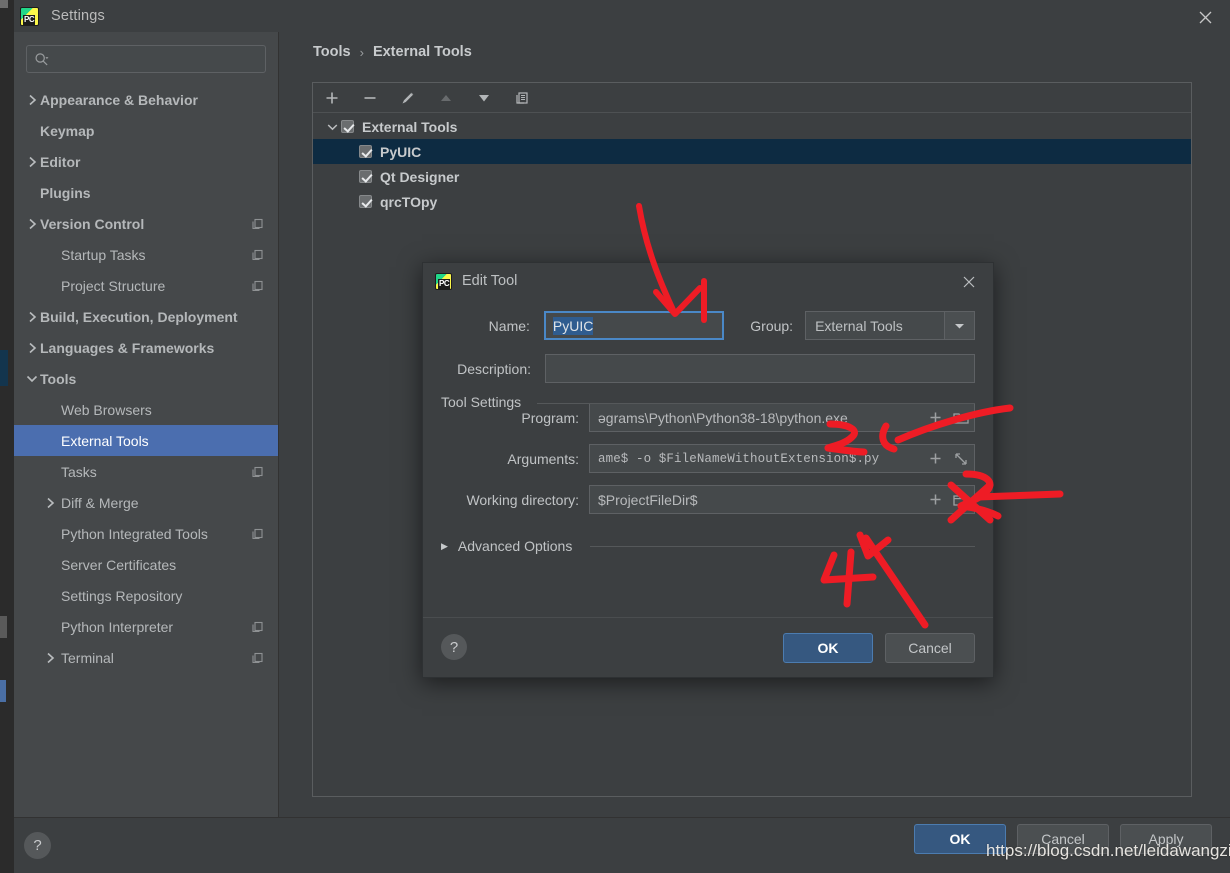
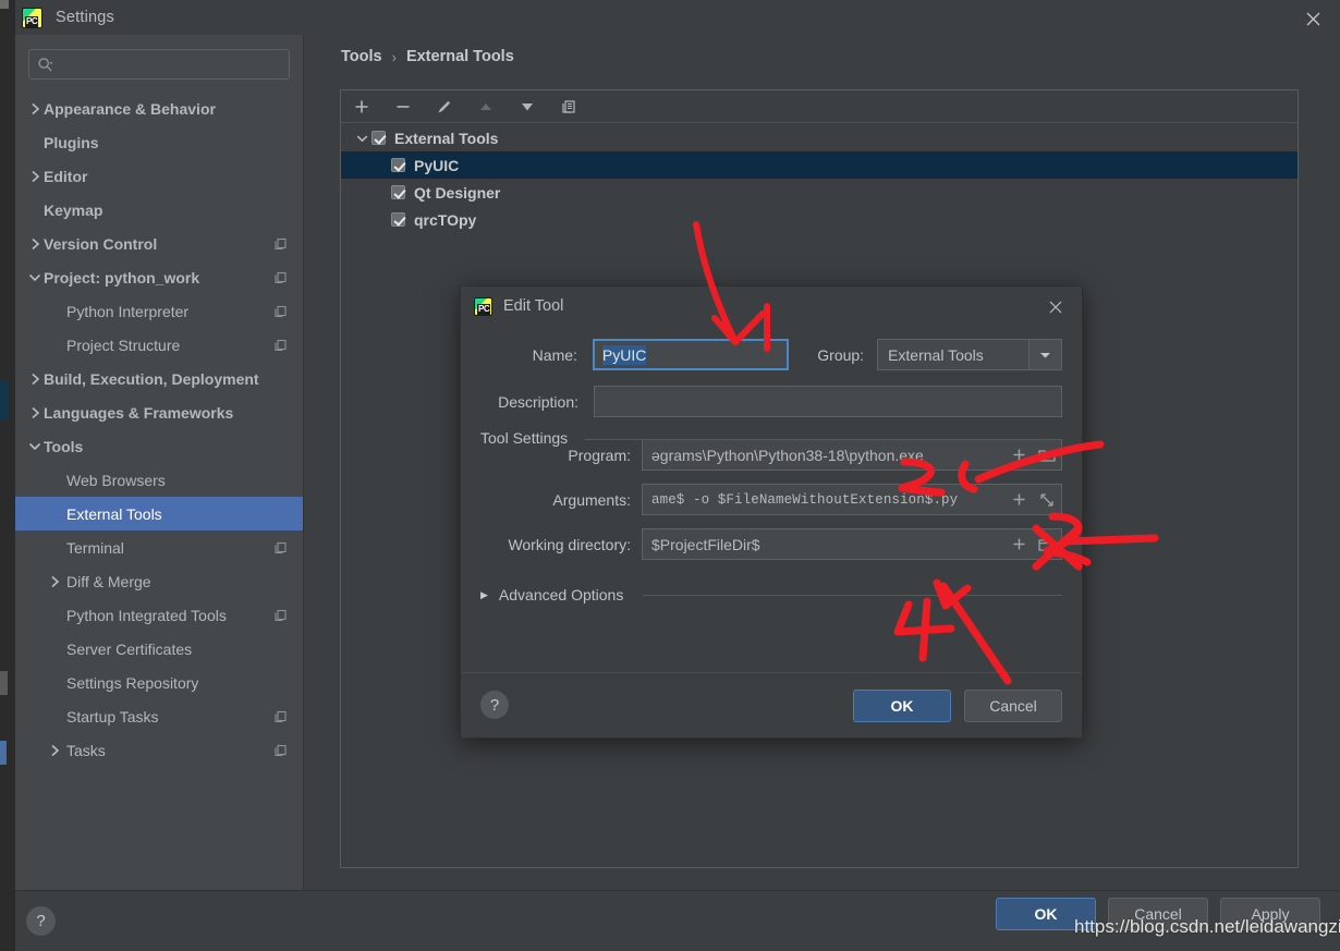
  Settings
  Appearance & Behavior
- Keymap
+ Plugins
  Editor
- Plugins
+ Keymap
  Version Control
+ Project: python_work
- Startup Tasks
+ Python Interpreter
  Project Structure
  Build, Execution, Deployment
  Languages & Frameworks
  Tools
  Web Browsers
  External Tools
- Tasks
+ Terminal
  Diff & Merge
  Python Integrated Tools
  Server Certificates
  Settings Repository
- Python Interpreter
+ Startup Tasks
- Terminal
+ Tasks
  Tools
  ›
  External Tools
  External Tools
  PyUIC
  Qt Designer
  qrcTOpy
  ?
  OK
  Cancel
  Apply
  Edit Tool
  Name:
  PyUIC
  Group:
  External Tools
  Description:
  Tool Settings
  Program:
  ǝgrams\Python\Python38-18\python.exe
  Arguments:
  ame$ -o $FileNameWithoutExtension$.py
  Working directory:
  $ProjectFileDir$
  ▶
  Advanced Options
  ?
  OK
  Cancel
  https://blog.csdn.net/leidawangz
